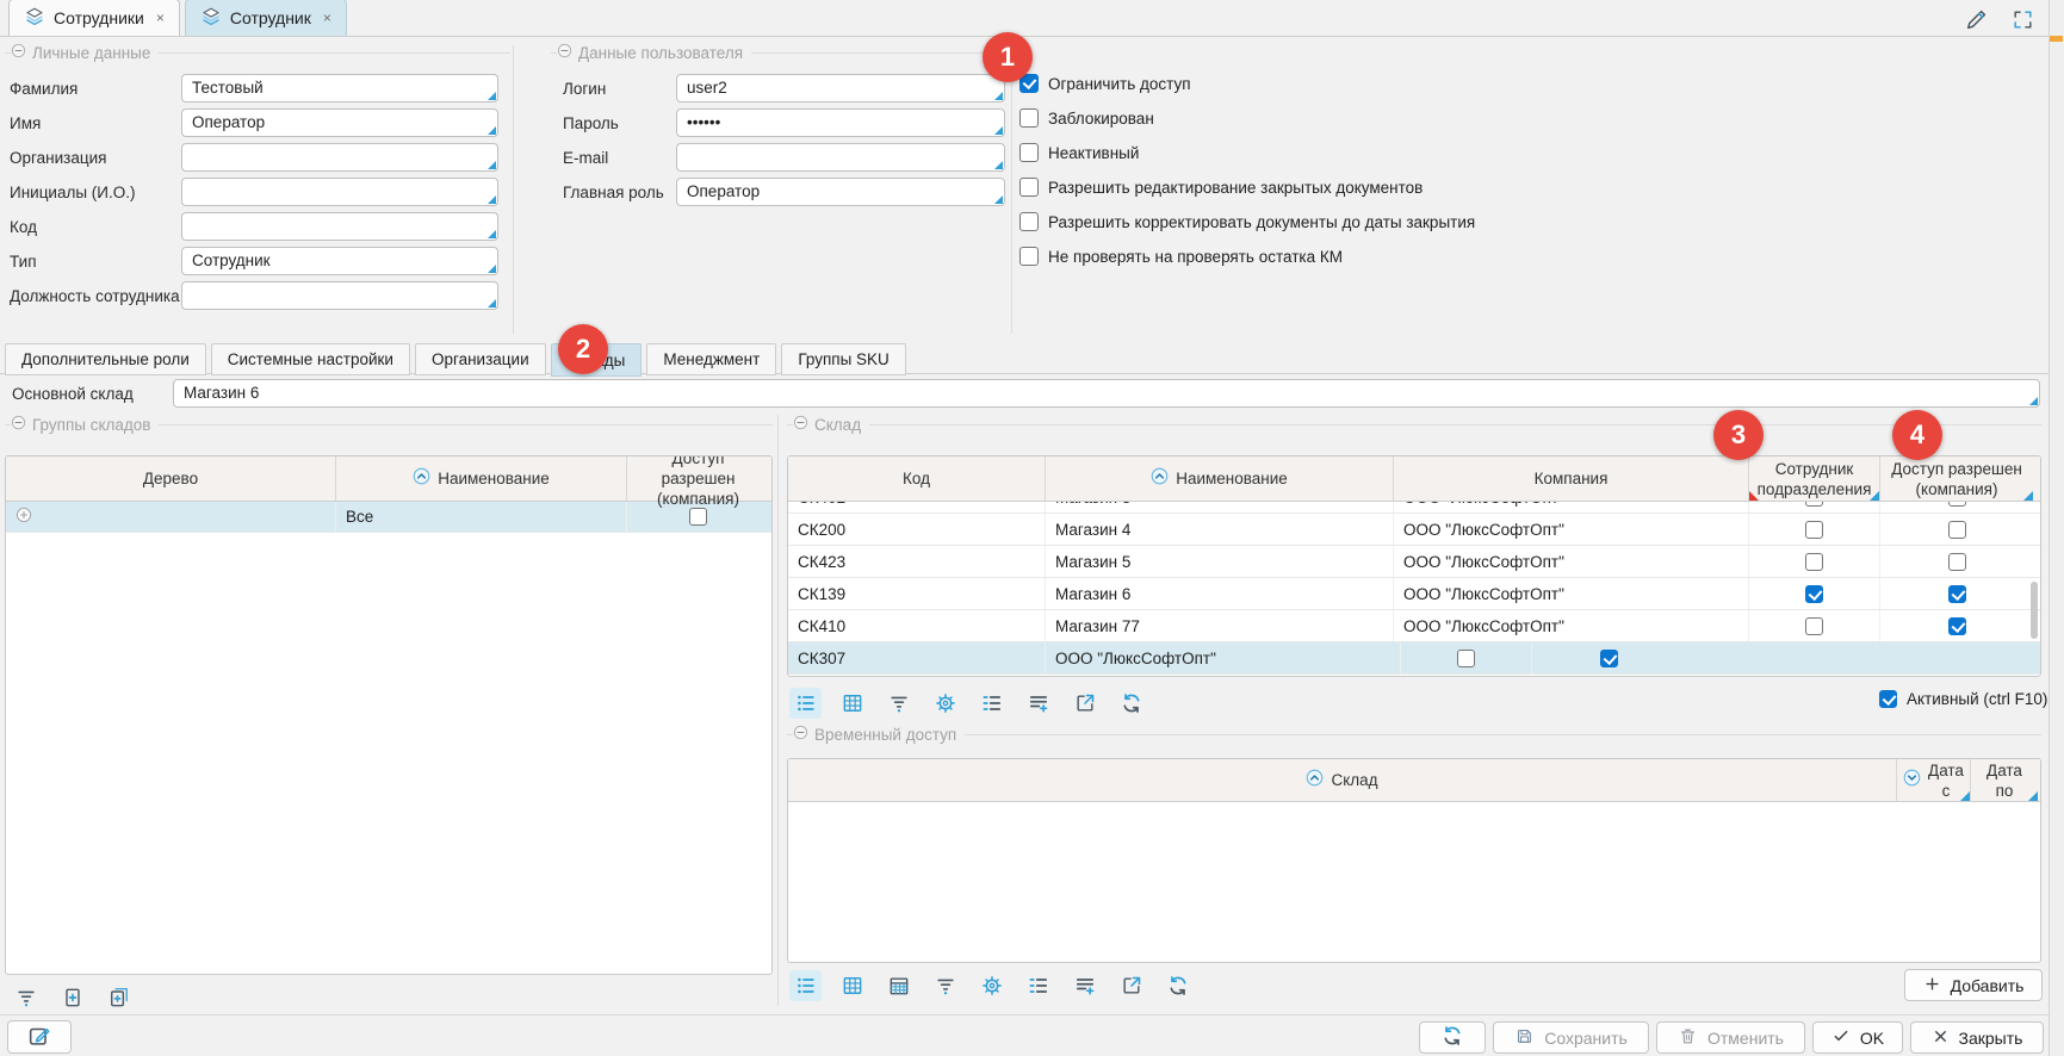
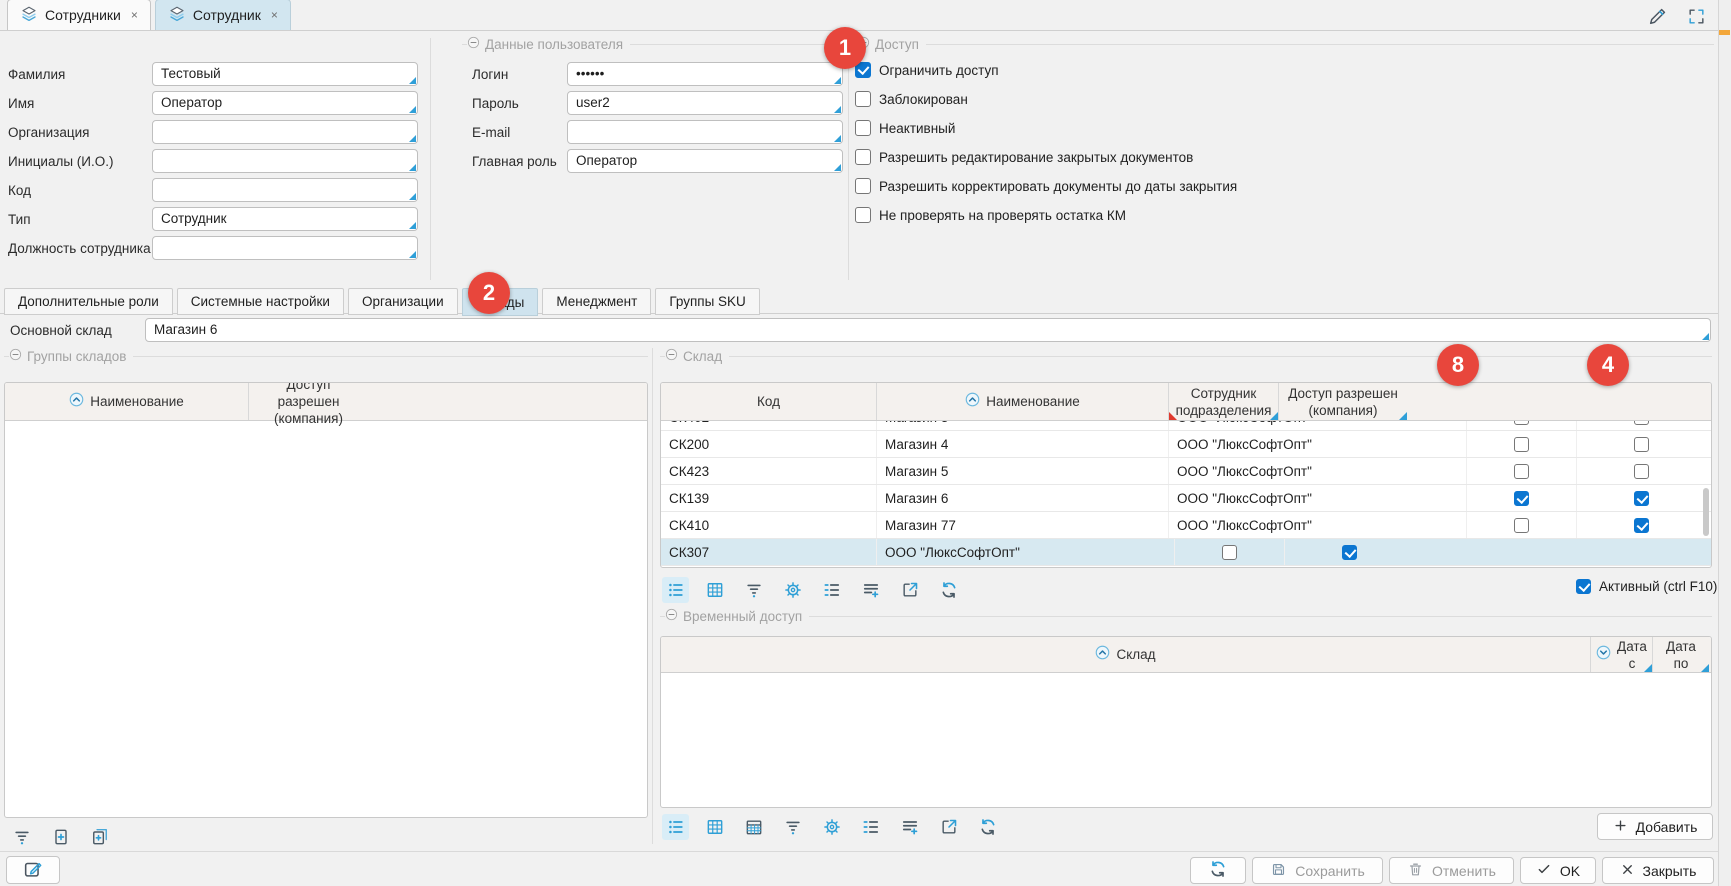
  Сотрудники
  ×
  Сотрудник
  ×
- Личные данные
  Фамилия
  Тестовый
  Имя
  Оператор
  Организация
  Инициалы (И.О.)
  Код
  Тип
  Сотрудник
  Должность сотрудника
  Данные пользователя
  Логин
- user2
+ ••••••
  Пароль
- ••••••
+ user2
  E-mail
  Главная роль
  Оператор
+ Доступ
  Ограничить доступ
  Заблокирован
  Неактивный
  Разрешить редактирование закрытых документов
  Разрешить корректировать документы до даты закрытия
  Не проверять на проверять остатка КМ
  Дополнительные роли
  Системные настройки
  Организации
  Менеджмент
  Группы SKU
  Основной склад
  Магазин 6
  Группы складов
- Дерево
  Наименование
  Доступ разрешен (компания)
- Все
  Склад
  Код
  Наименование
- Компания
  Сотрудник подразделения
  Доступ разрешен (компания)
  СК200
  Магазин 4
  ООО "ЛюксСофтОпт"
  СК423
  Магазин 5
  ООО "ЛюксСофтОпт"
  СК139
  Магазин 6
  ООО "ЛюксСофтОпт"
  СК410
  Магазин 77
  ООО "ЛюксСофтОпт"
  СК307
  ООО "ЛюксСофтОпт"
  Активный (ctrl F10)
  Временный доступ
  Склад
  Дата
  с
  Дата по
  Добавить
  Сохранить
  Отменить
  OK
  Закрыть
  1
  2
- 3
+ 8
  4
